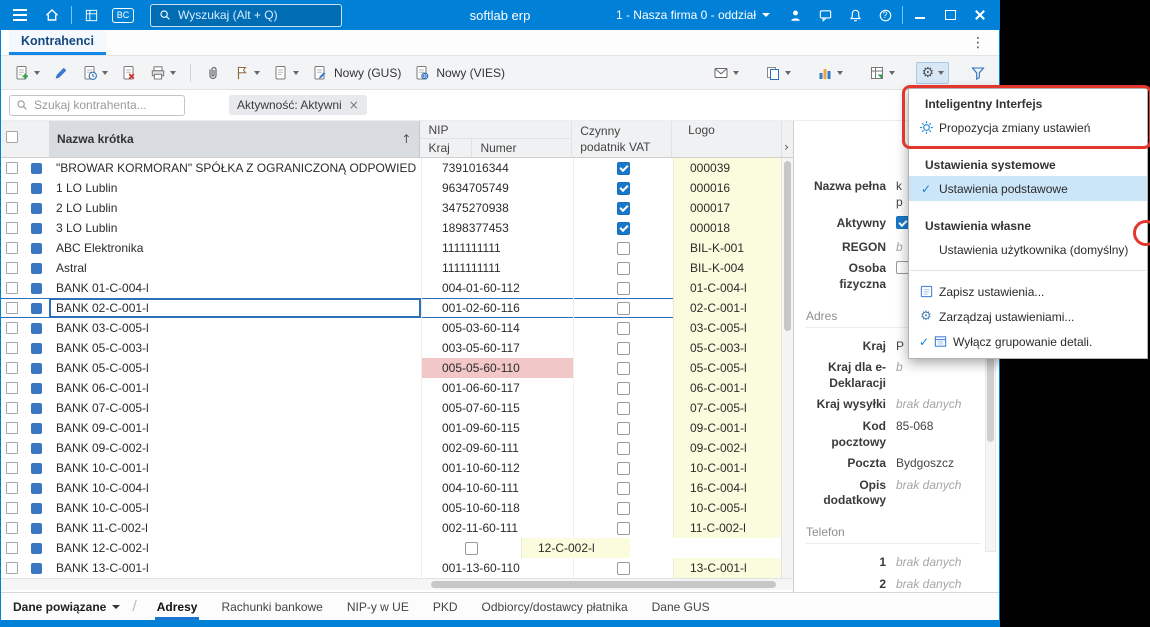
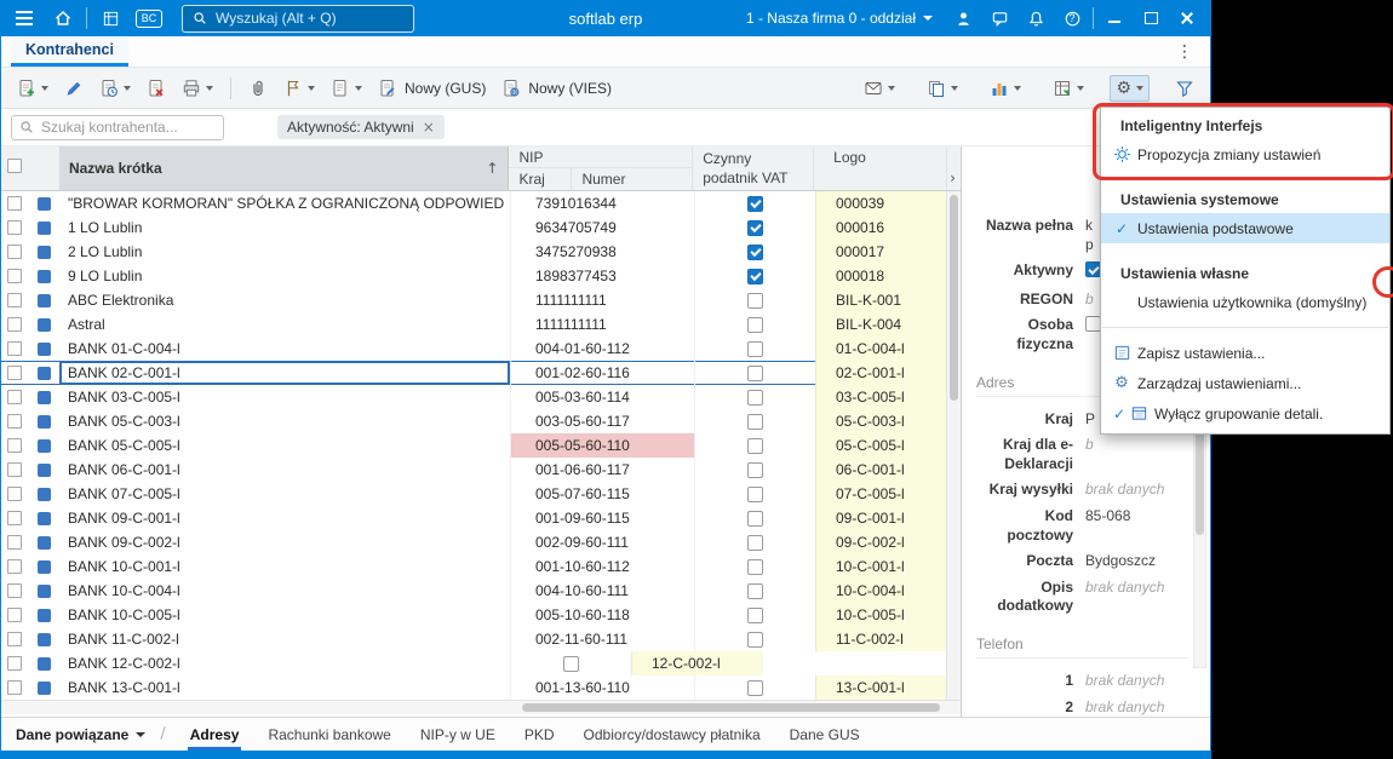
  BC
  Wyszukaj (Alt + Q)
  softlab erp
  1 - Nasza firma 0 - oddział
  ?
  Kontrahenci
  ⋮
  Nowy (GUS)
  Nowy (VIES)
  ⚙
  Szukaj kontrahenta...
  Aktywność: Aktywni
  ×
  Nazwa krótka
  ↑
  NIP
  Kraj
  Numer
  Czynny
  podatnik VAT
  Logo
  "BROWAR KORMORAN" SPÓŁKA Z OGRANICZONĄ ODPOWIED
  7391016344
  000039
  1 LO Lublin
  9634705749
  000016
  2 LO Lublin
  3475270938
  000017
- 3 LO Lublin
+ 9 LO Lublin
  1898377453
  000018
  ABC Elektronika
  1111111111
  BIL-K-001
  Astral
  1111111111
  BIL-K-004
  BANK 01-C-004-l
  004-01-60-112
  01-C-004-l
  BANK 02-C-001-l
  001-02-60-116
  02-C-001-l
  BANK 03-C-005-l
  005-03-60-114
  03-C-005-l
  BANK 05-C-003-l
  003-05-60-117
  05-C-003-l
  BANK 05-C-005-l
  005-05-60-110
  05-C-005-l
  BANK 06-C-001-l
  001-06-60-117
  06-C-001-l
  BANK 07-C-005-l
  005-07-60-115
  07-C-005-l
  BANK 09-C-001-l
  001-09-60-115
  09-C-001-l
  BANK 09-C-002-l
  002-09-60-111
  09-C-002-l
  BANK 10-C-001-l
  001-10-60-112
  10-C-001-l
  BANK 10-C-004-l
  004-10-60-111
- 16-C-004-l
+ 10-C-004-l
  BANK 10-C-005-l
  005-10-60-118
  10-C-005-l
  BANK 11-C-002-l
  002-11-60-111
  11-C-002-l
  BANK 12-C-002-l
  12-C-002-l
  BANK 13-C-001-l
  001-13-60-110
  13-C-001-l
  ›
  Nazwa pełna
  k
  p
  Aktywny
  REGON
  b
  Osoba fizyczna
  Adres
  Kraj
  P
  Kraj dla e-Deklaracji
  b
  Kraj wysyłki
  brak danych
  Kod pocztowy
  85-068
  Poczta
  Bydgoszcz
  Opis dodatkowy
  brak danych
  Telefon
  1
  brak danych
  2
  brak danych
  Dane powiązane
  /
  Adresy
  Rachunki bankowe
  NIP-y w UE
  PKD
  Odbiorcy/dostawcy płatnika
  Dane GUS
  Inteligentny Interfejs
  Propozycja zmiany ustawień
  Ustawienia systemowe
  ✓
  Ustawienia podstawowe
  Ustawienia własne
  Ustawienia użytkownika (domyślny)
  Zapisz ustawienia...
  ⚙
  Zarządzaj ustawieniami...
  ✓
  Wyłącz grupowanie detali.
